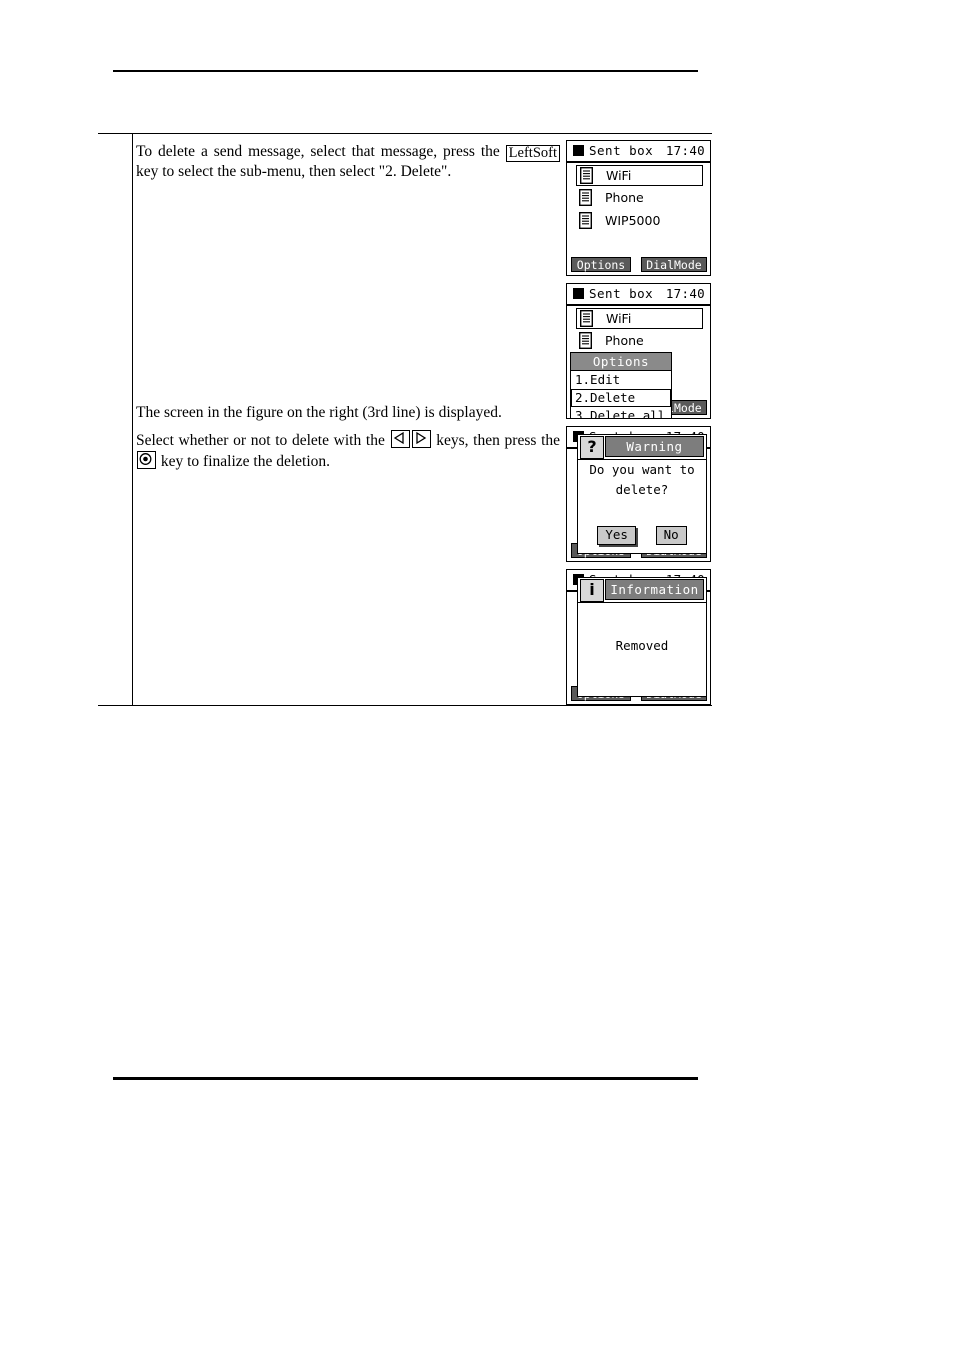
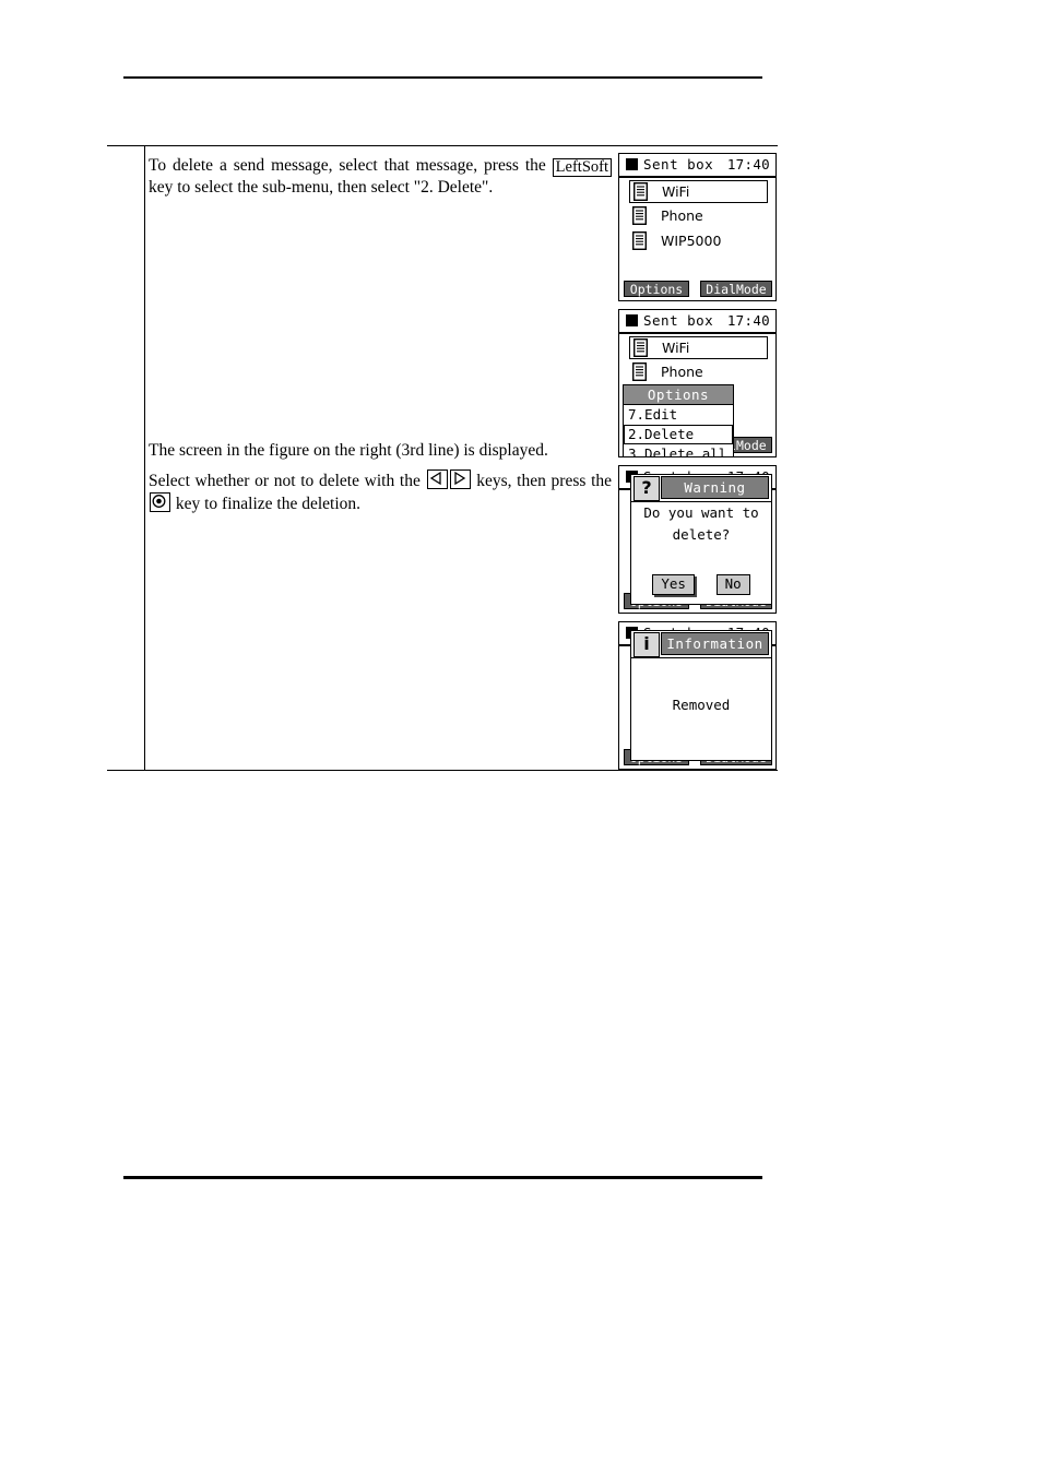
  To delete a send message, select that message, press the LeftSoft key to select the sub-menu, then select "2. Delete".
  The screen in the figure on the right (3rd line) is displayed.
  Select whether or not to delete with the keys, then press the key to finalize the deletion.
  Sent box
  17:40
  WiFi
  Phone
  WIP5000
  Options
  DialMode
  Sent box
  17:40
  WiFi
  Phone
  Options
- 1.Edit
+ 7.Edit
  2.Delete
  3.Delete all
  ?
  Warning
  Do you want to
  delete?
  Yes No
  i
  Information
  Removed
